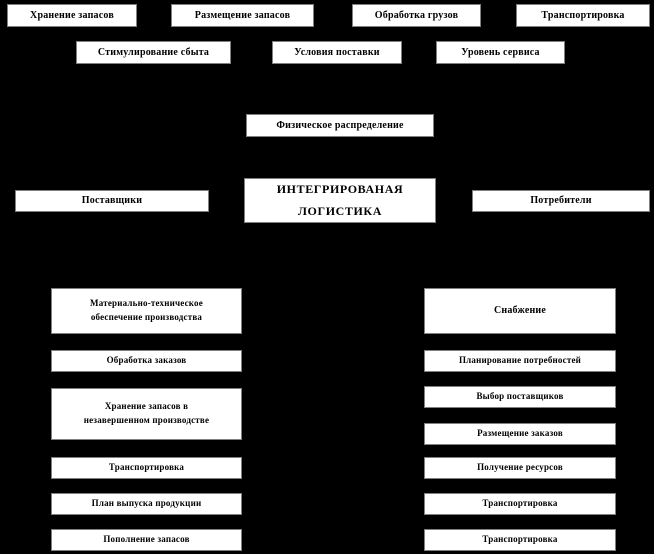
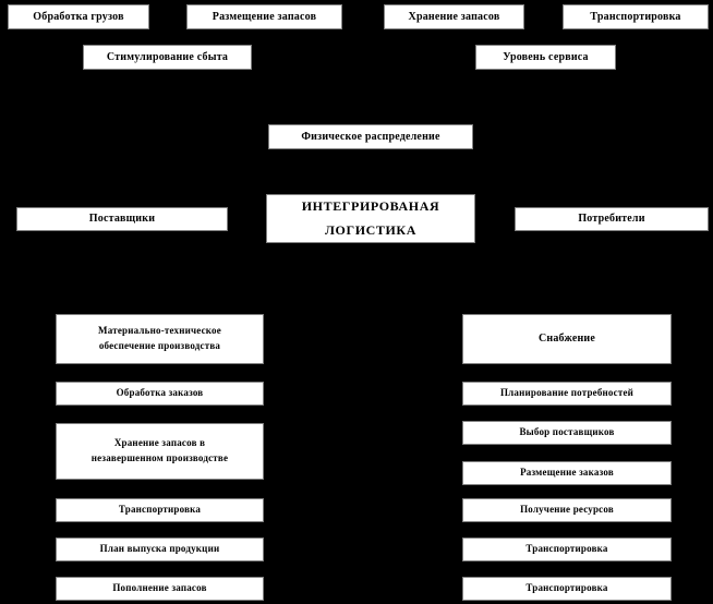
- Хранение запасов
+ Обработка грузов
  Размещение запасов
- Обработка грузов
+ Хранение запасов
  Транспортировка
  Стимулирование сбыта
- Условия поставки
  Уровень сервиса
  Физическое распределение
  Поставщики
  ИНТЕГРИРОВАНАЯ
  ЛОГИСТИКА
  Потребители
  Материально-техническое
  обеспечение производства
  Обработка заказов
  Хранение запасов в
  незавершенном производстве
  Транспортировка
  План выпуска продукции
  Пополнение запасов
  Снабжение
  Планирование потребностей
  Выбор поставщиков
  Размещение заказов
  Получение ресурсов
  Транспортировка
  Транспортировка
